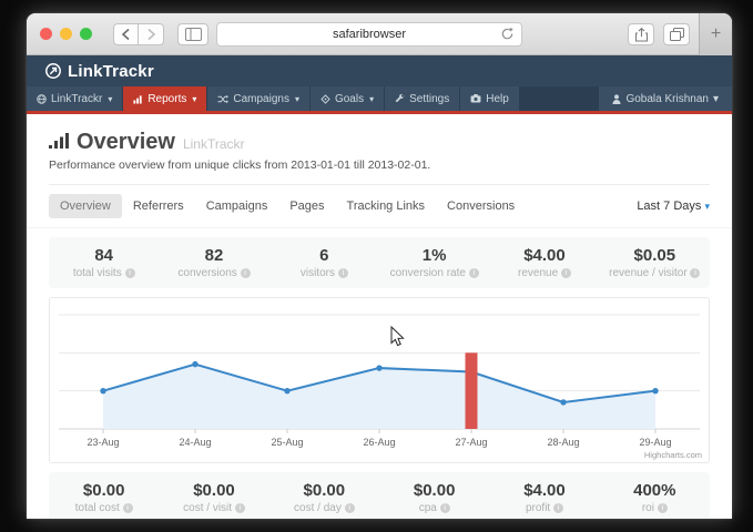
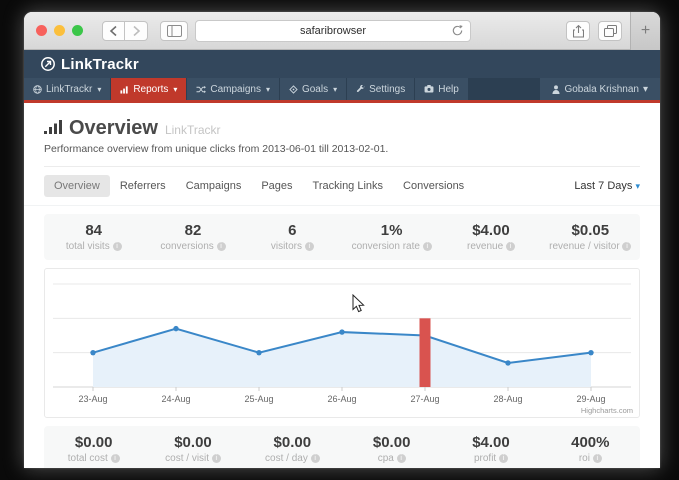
  safaribrowser
  +
  LinkTrackr
  LinkTrackr
  ▾
  Reports
  ▾
  Campaigns
  ▾
  Goals
  ▾
  Settings
  Help
  Gobala Krishnan
  ▾
  Overview
  LinkTrackr
- Performance overview from unique clicks from 2013-01-01 till 2013-02-01.
+ Performance overview from unique clicks from 2013-06-01 till 2013-02-01.
  Overview
  Referrers
  Campaigns
  Pages
  Tracking Links
  Conversions
  Last 7 Days ▾
  84
  total visits
  82
  conversions
  6
  visitors
  1%
  conversion rate
  $4.00
  revenue
  $0.05
  revenue / visitor
  23-Aug
  24-Aug
  25-Aug
  26-Aug
  27-Aug
  28-Aug
  29-Aug
  Highcharts.com
  $0.00
  total cost
  $0.00
  cost / visit
  $0.00
  cost / day
  $0.00
  cpa
  $4.00
  profit
  400%
  roi
